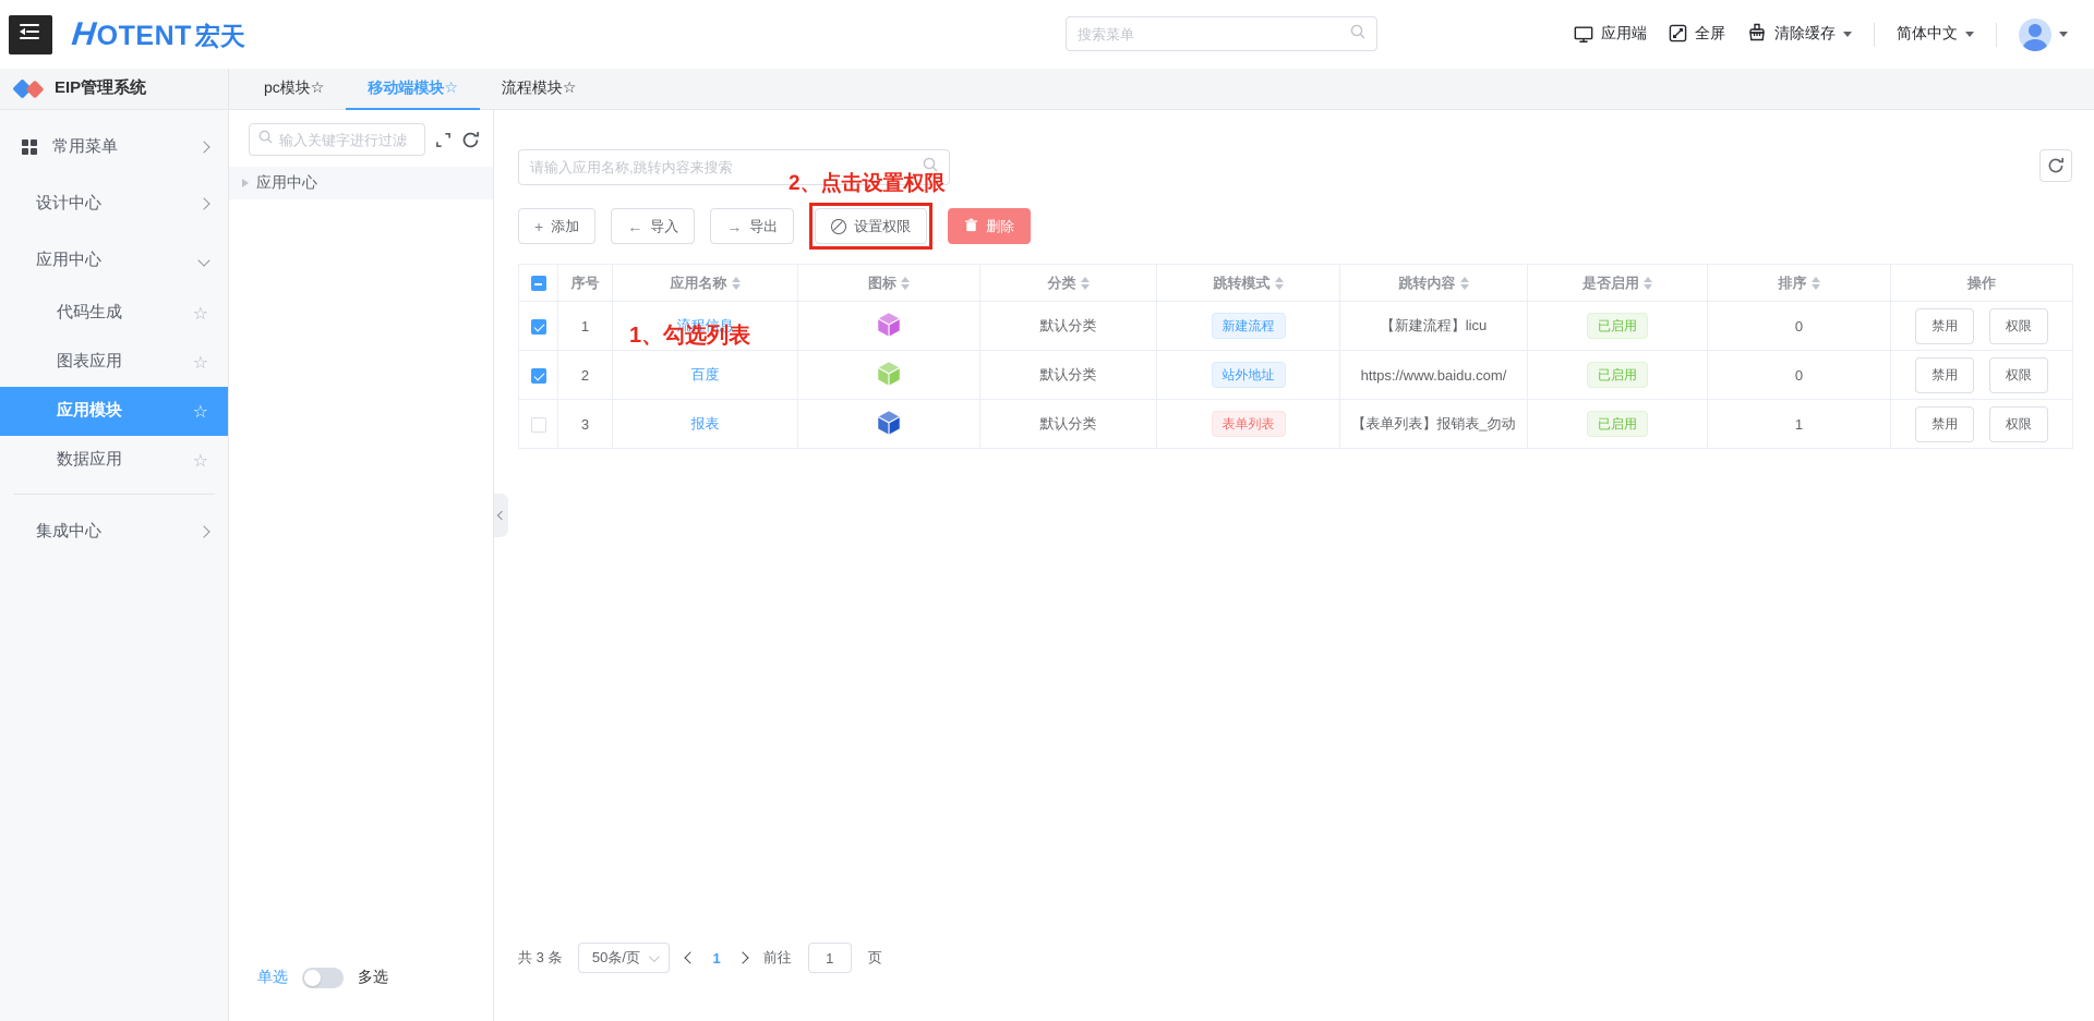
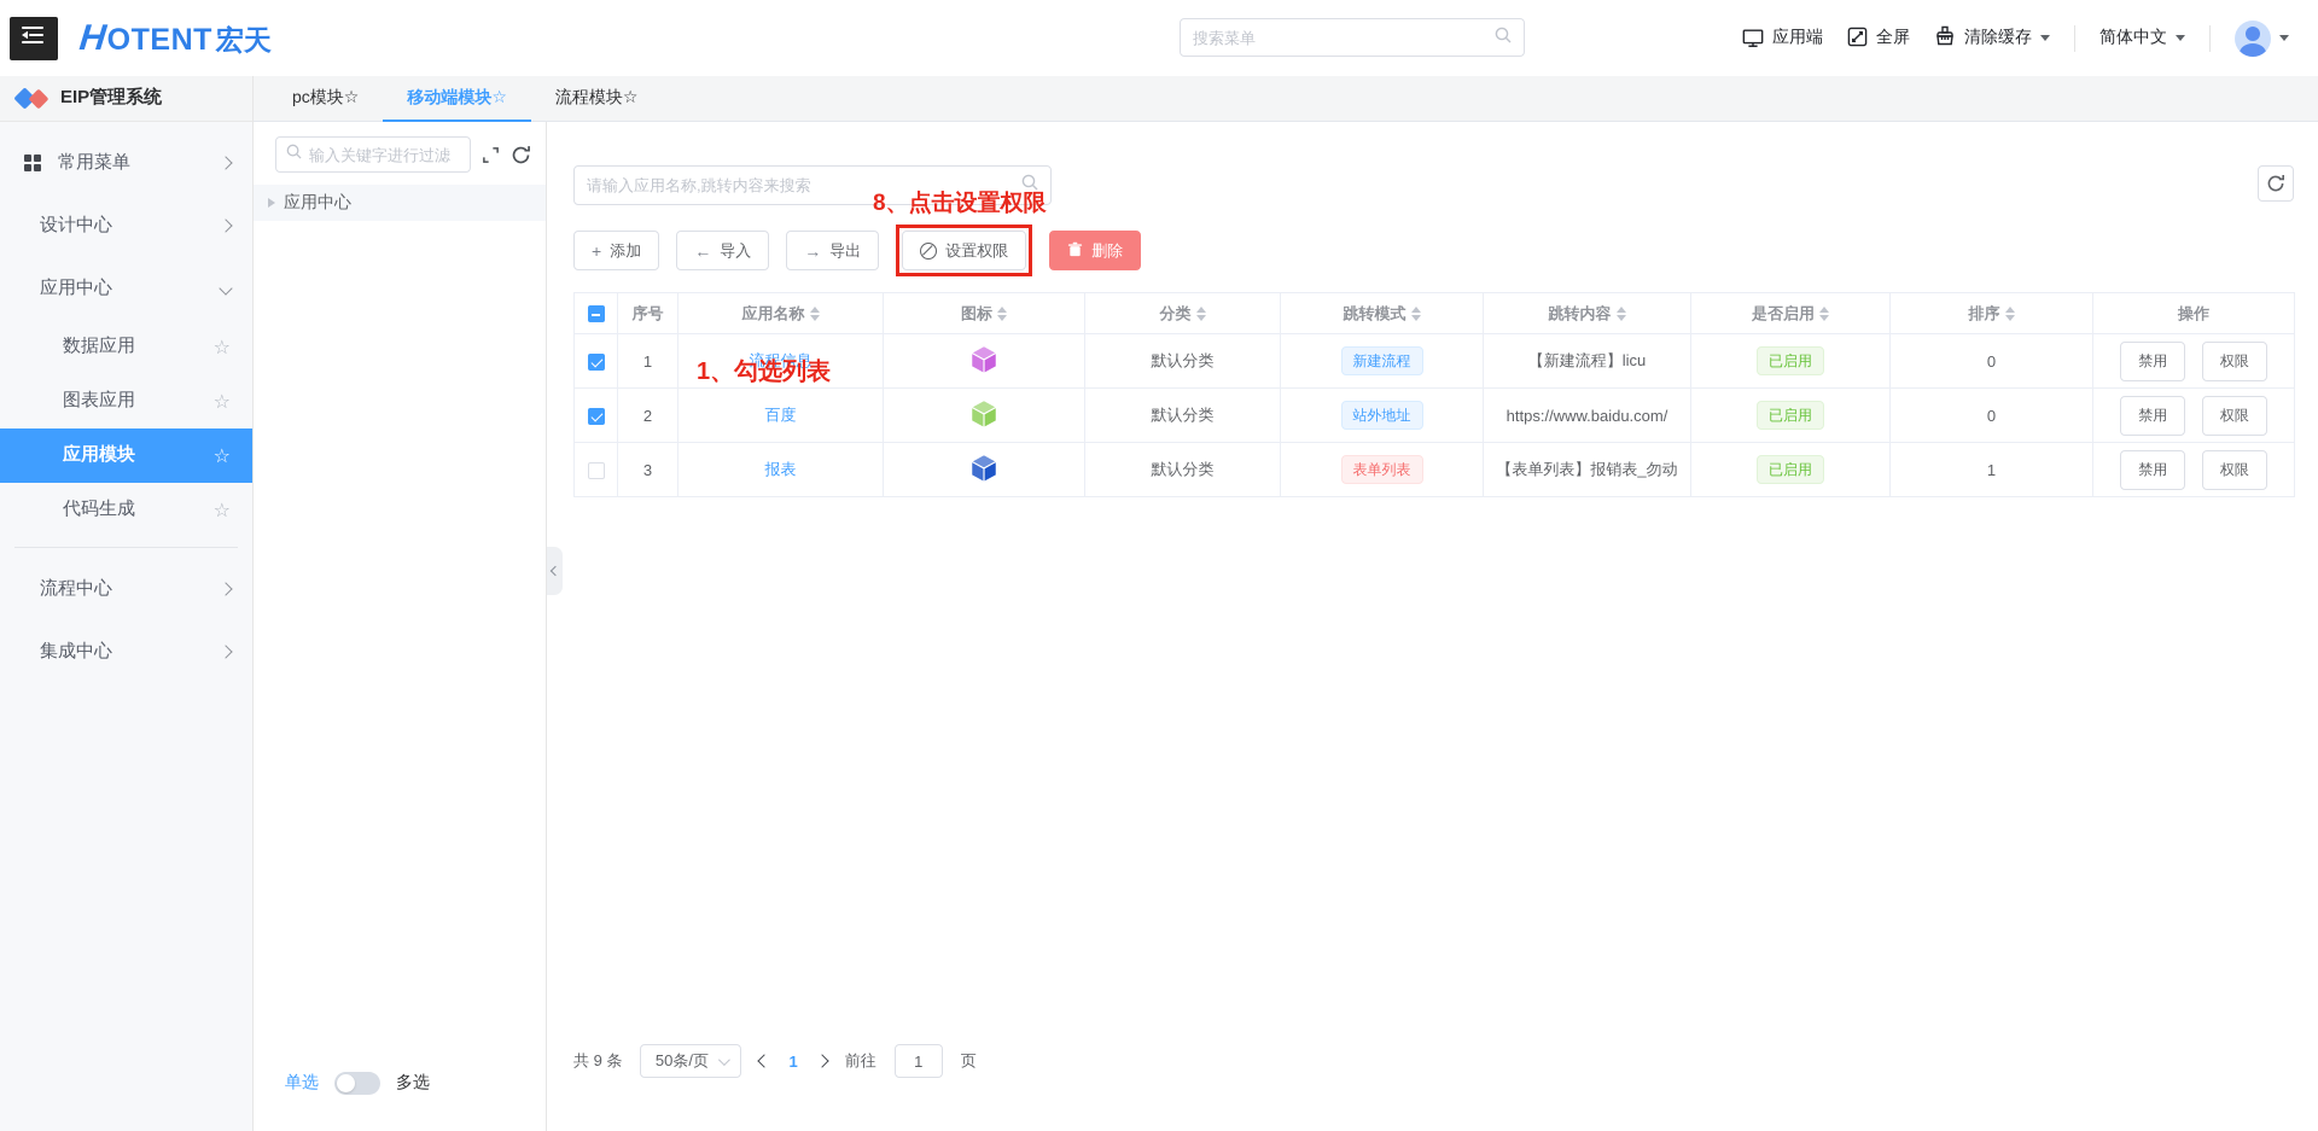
  OTENT
  宏天
  搜索菜单
  应用端
  全屏
  清除缓存
  简体中文
  EIP管理系统
  常用菜单
  设计中心
  应用中心
- 代码生成
+ 数据应用
  ☆
  图表应用
  ☆
  应用模块
  ☆
- 数据应用
+ 代码生成
  ☆
+ 流程中心
  集成中心
  pc模块☆
  移动端模块☆
  流程模块☆
  输入关键字进行过滤
  应用中心
  单选
  多选
  请输入应用名称,跳转内容来搜索
- 2、点击设置权限
+ 8、点击设置权限
  1、勾选列表
  +
  添加
  ←
  导入
  →
  导出
  设置权限
  删除
  	序号	应用名称	图标	分类	跳转模式	跳转内容	是否启用	排序	操作
  	1	流程信息		默认分类	新建流程	【新建流程】licu	已启用	0	禁用 权限
  	2	百度		默认分类	站外地址	https://www.baidu.com/	已启用	0	禁用 权限
  	3	报表		默认分类	表单列表	【表单列表】报销表_勿动	已启用	1	禁用 权限
- 共 3 条
+ 共 9 条
  50条/页
  1
  前往
  1
  页
